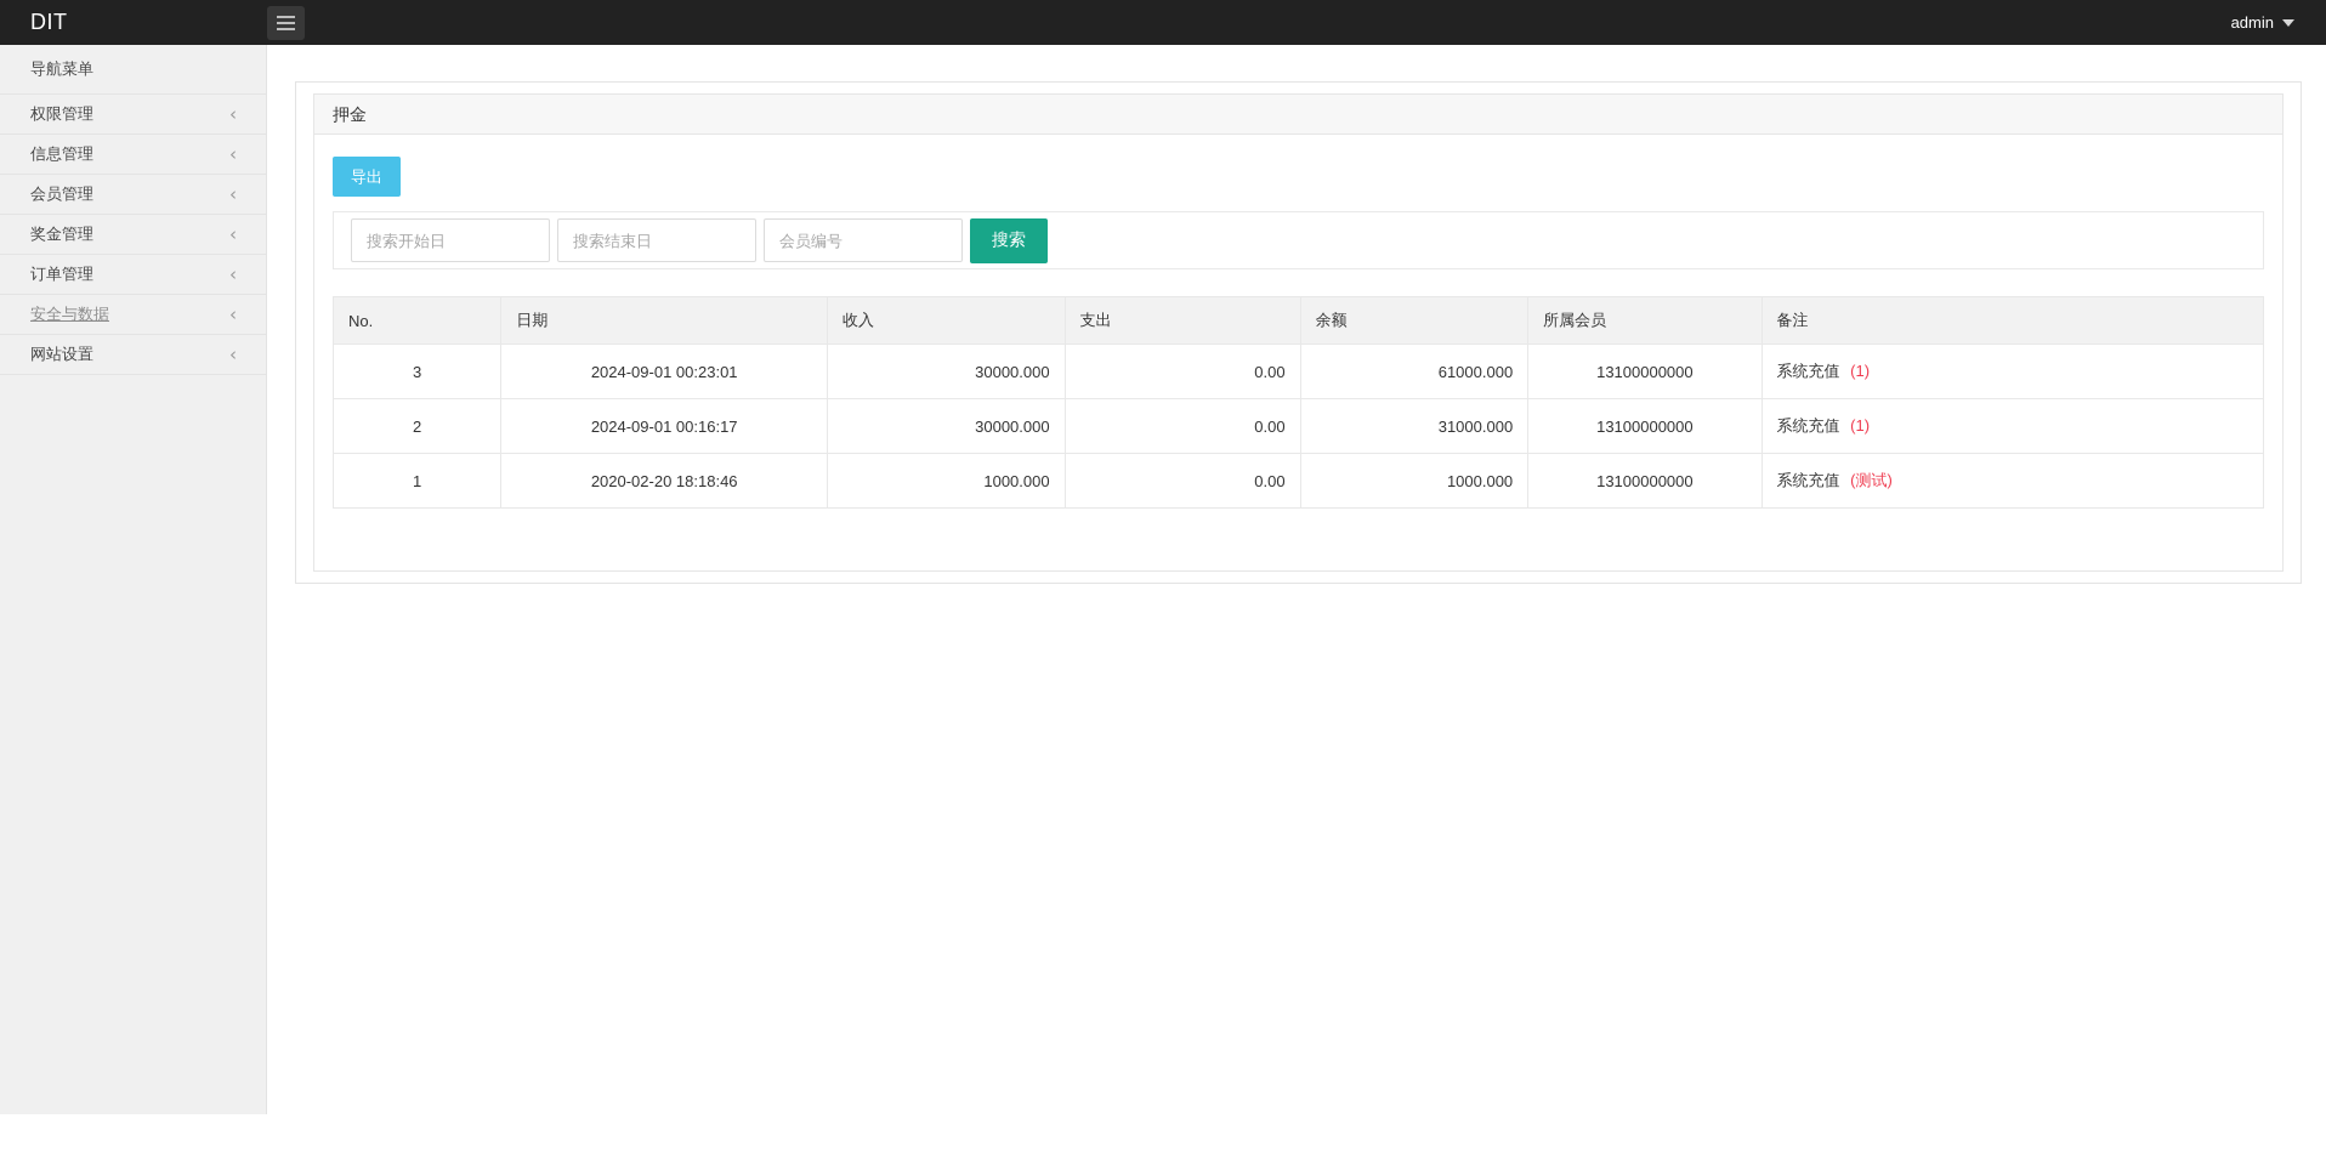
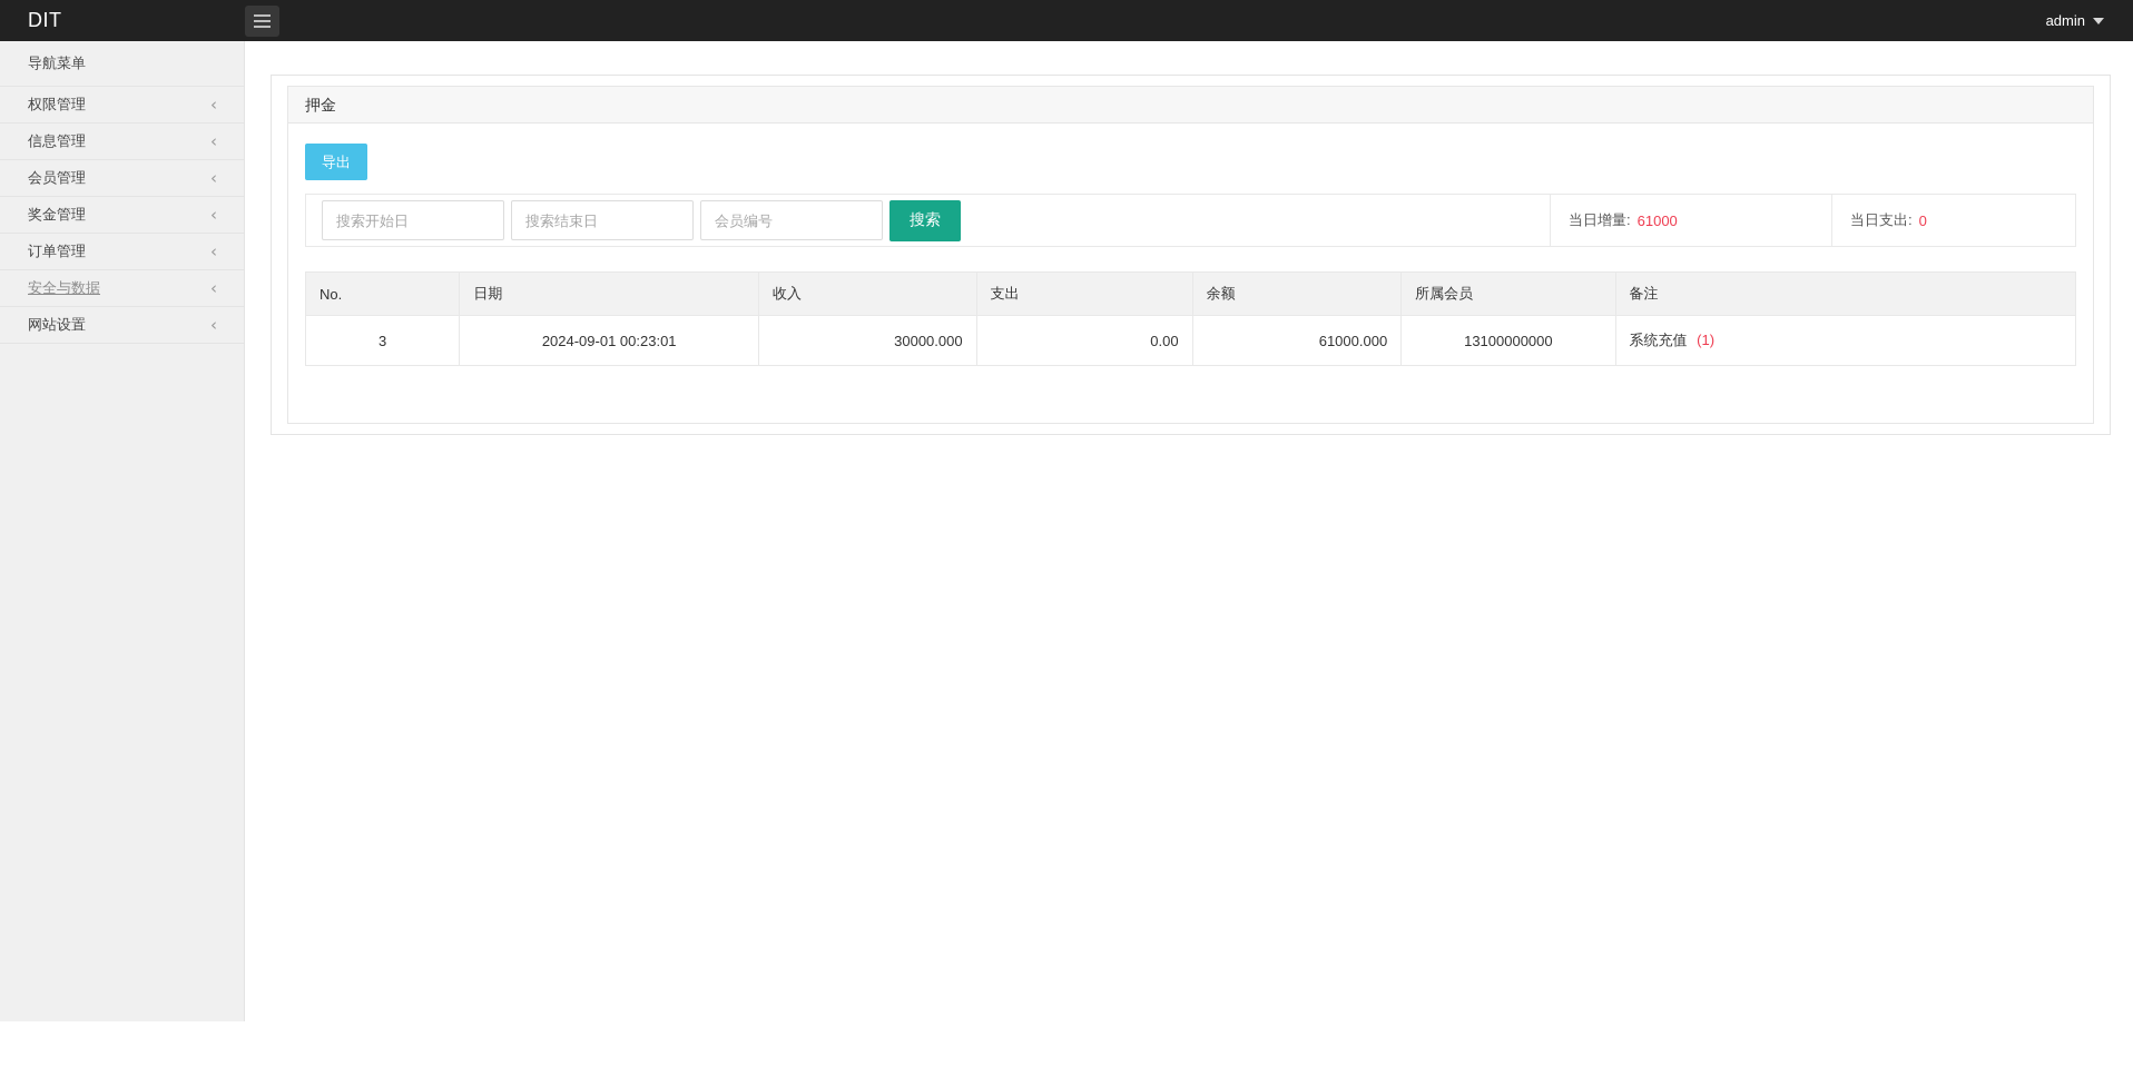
  DIT
  admin
  导航菜单
  权限管理
  ‹
  信息管理
  ‹
  会员管理
  ‹
  奖金管理
  ‹
  订单管理
  ‹
  安全与数据
  ‹
  网站设置
  ‹
  押金
  导出
  搜索开始日
  搜索结束日
  会员编号
  搜索
+ 当日增量:
+ 61000
+ 当日支出:
+ 0
  No.	日期	收入	支出	余额	所属会员	备注
  3	2024-09-01 00:23:01	30000.000	0.00	61000.000	13100000000	系统充值 (1)
- 2	2024-09-01 00:16:17	30000.000	0.00	31000.000	13100000000	系统充值 (1)
- 1	2020-02-20 18:18:46	1000.000	0.00	1000.000	13100000000	系统充值 (测试)
